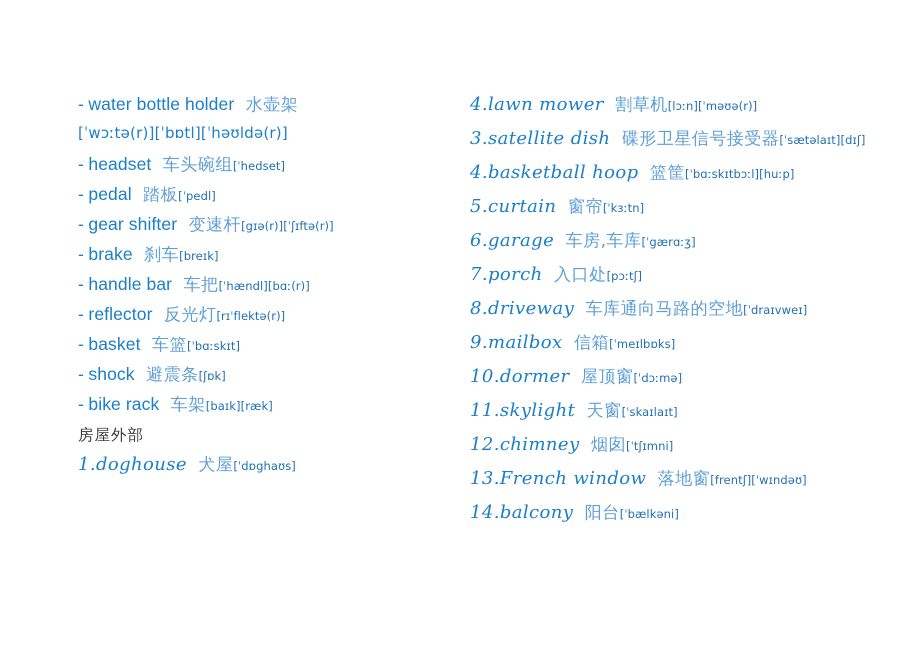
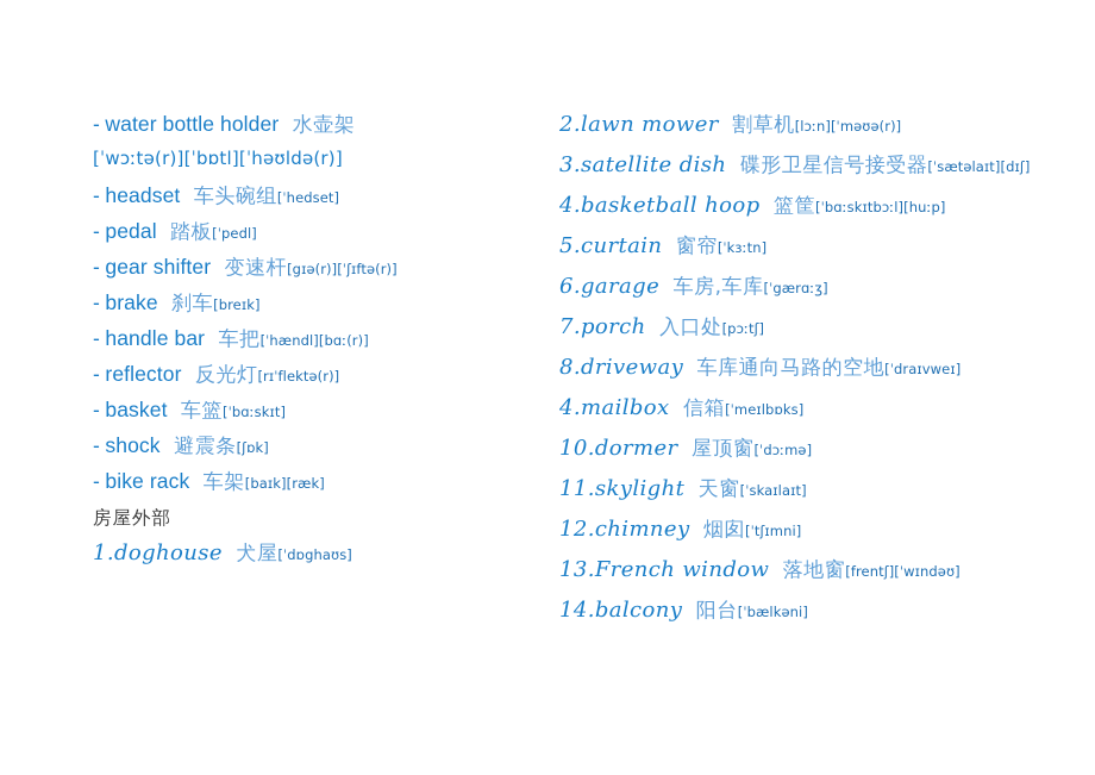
  - water bottle holder 水壶架
  [ˈwɔːtə(r)][ˈbɒtl][ˈhəʊldə(r)]
  - headset 车头碗组[ˈhedset]
  - pedal 踏板[ˈpedl]
  - gear shifter 变速杆[gɪə(r)][ˈʃɪftə(r)]
  - brake 刹车[breɪk]
  - handle bar 车把[ˈhændl][bɑː(r)]
  - reflector 反光灯[rɪˈflektə(r)]
  - basket 车篮[ˈbɑːskɪt]
  - shock 避震条[ʃɒk]
  - bike rack 车架[baɪk][ræk]
  房屋外部
  1.doghouse 犬屋[ˈdɒghaʊs]
- 4.lawn mower 割草机[lɔːn][ˈməʊə(r)]
+ 2.lawn mower 割草机[lɔːn][ˈməʊə(r)]
  3.satellite dish 碟形卫星信号接受器[ˈsætəlaɪt][dɪʃ]
  4.basketball hoop 篮筐[ˈbɑːskɪtbɔːl][huːp]
  5.curtain 窗帘[ˈkɜːtn]
  6.garage 车房,车库[ˈgærɑːʒ]
  7.porch 入口处[pɔːtʃ]
  8.driveway 车库通向马路的空地[ˈdraɪvweɪ]
- 9.mailbox 信箱[ˈmeɪlbɒks]
+ 4.mailbox 信箱[ˈmeɪlbɒks]
  10.dormer 屋顶窗[ˈdɔːmə]
  11.skylight 天窗[ˈskaɪlaɪt]
  12.chimney 烟囱[ˈtʃɪmni]
  13.French window 落地窗[frentʃ][ˈwɪndəʊ]
  14.balcony 阳台[ˈbælkəni]
